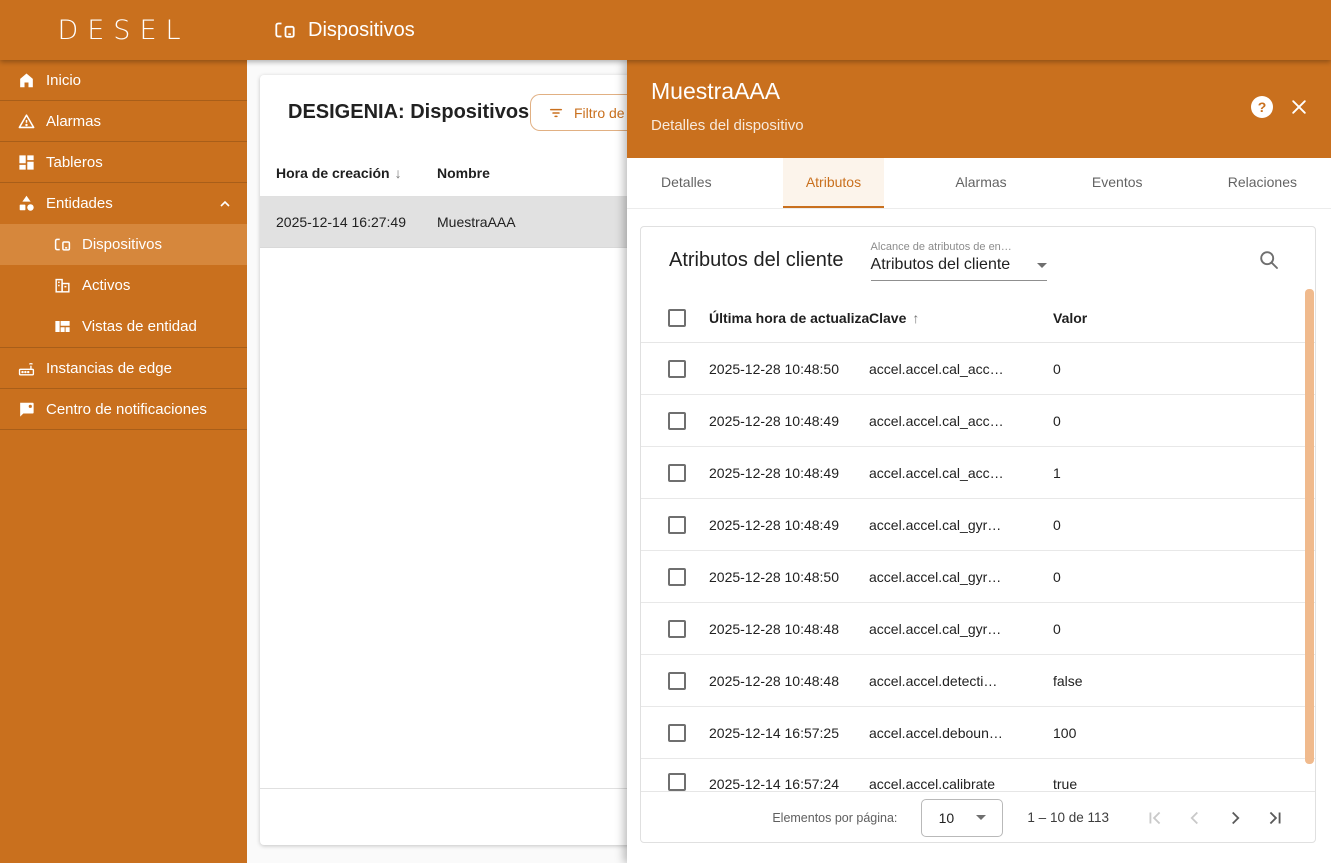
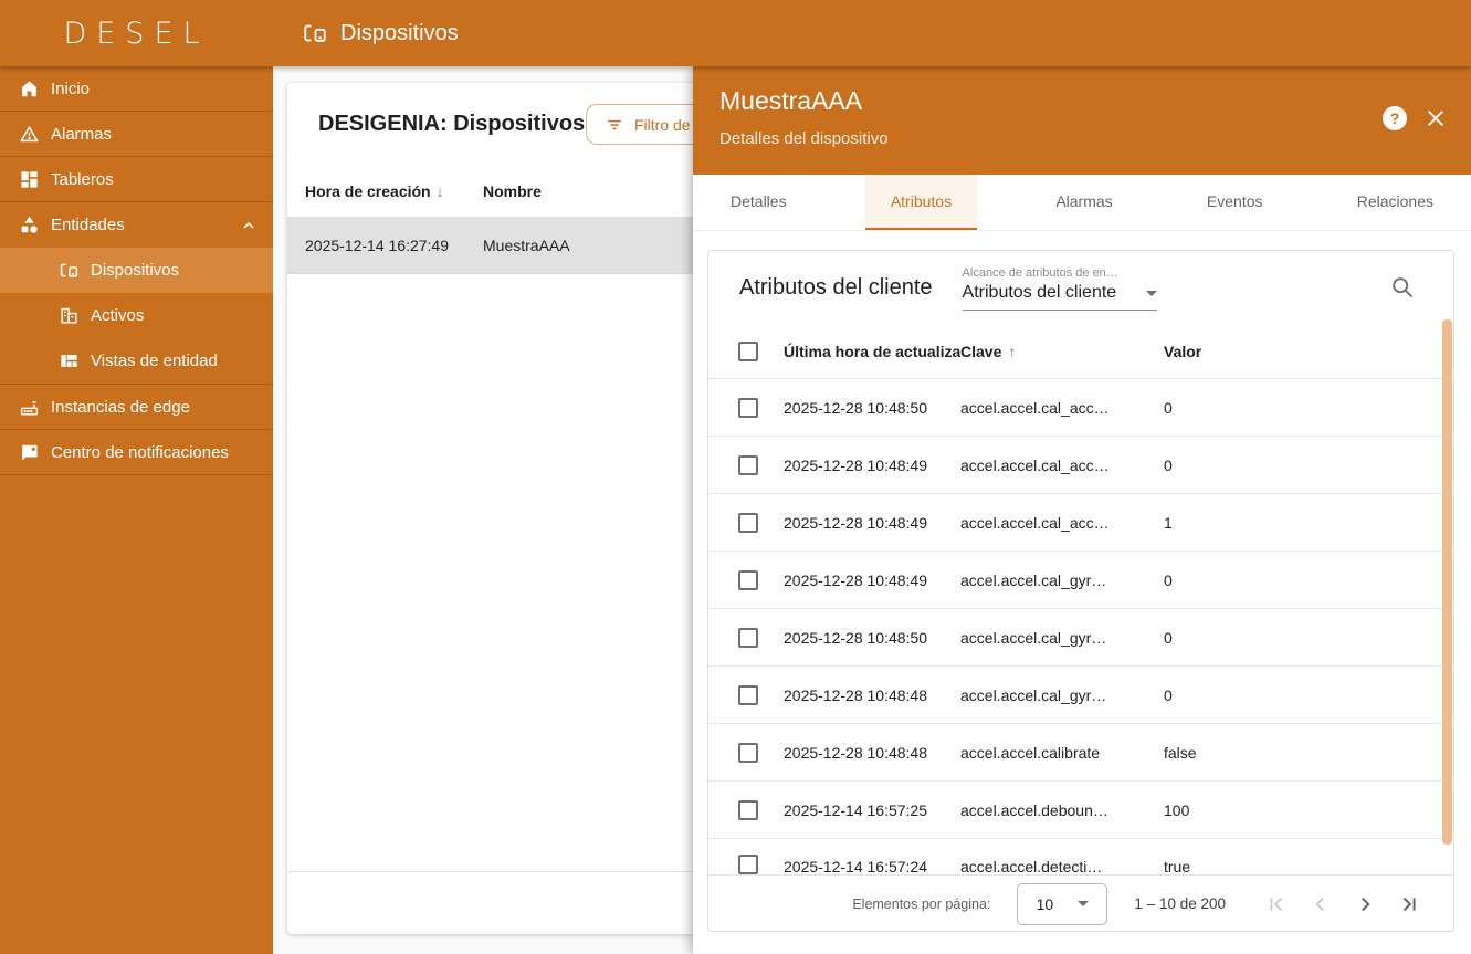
  DESEL
  Dispositivos
  Inicio
  Alarmas
  Tableros
  Entidades
  Dispositivos
  Activos
  Vistas de entidad
  Instancias de edge
  Centro de notificaciones
  DESIGENIA: Dispositivos
  Filtro de
  Hora de creación
  ↓
  Nombre
  2025-12-14 16:27:49
  MuestraAAA
  MuestraAAA
  Detalles del dispositivo
  ?
  Detalles
  Atributos
  Alarmas
  Eventos
  Relaciones
  Atributos del cliente
  Alcance de atributos de en…
  Atributos del cliente
  Última hora de actualiza
  Clave
  ↑
  Valor
  2025-12-28 10:48:50
  accel.accel.cal_acc…
  0
  2025-12-28 10:48:49
  accel.accel.cal_acc…
  0
  2025-12-28 10:48:49
  accel.accel.cal_acc…
  1
  2025-12-28 10:48:49
  accel.accel.cal_gyr…
  0
  2025-12-28 10:48:50
  accel.accel.cal_gyr…
  0
  2025-12-28 10:48:48
  accel.accel.cal_gyr…
  0
  2025-12-28 10:48:48
- accel.accel.detecti…
+ accel.accel.calibrate
  false
  2025-12-14 16:57:25
  accel.accel.deboun…
  100
  2025-12-14 16:57:24
- accel.accel.calibrate
+ accel.accel.detecti…
  true
  Elementos por página:
  10
- 1 – 10 de 113
+ 1 – 10 de 200
